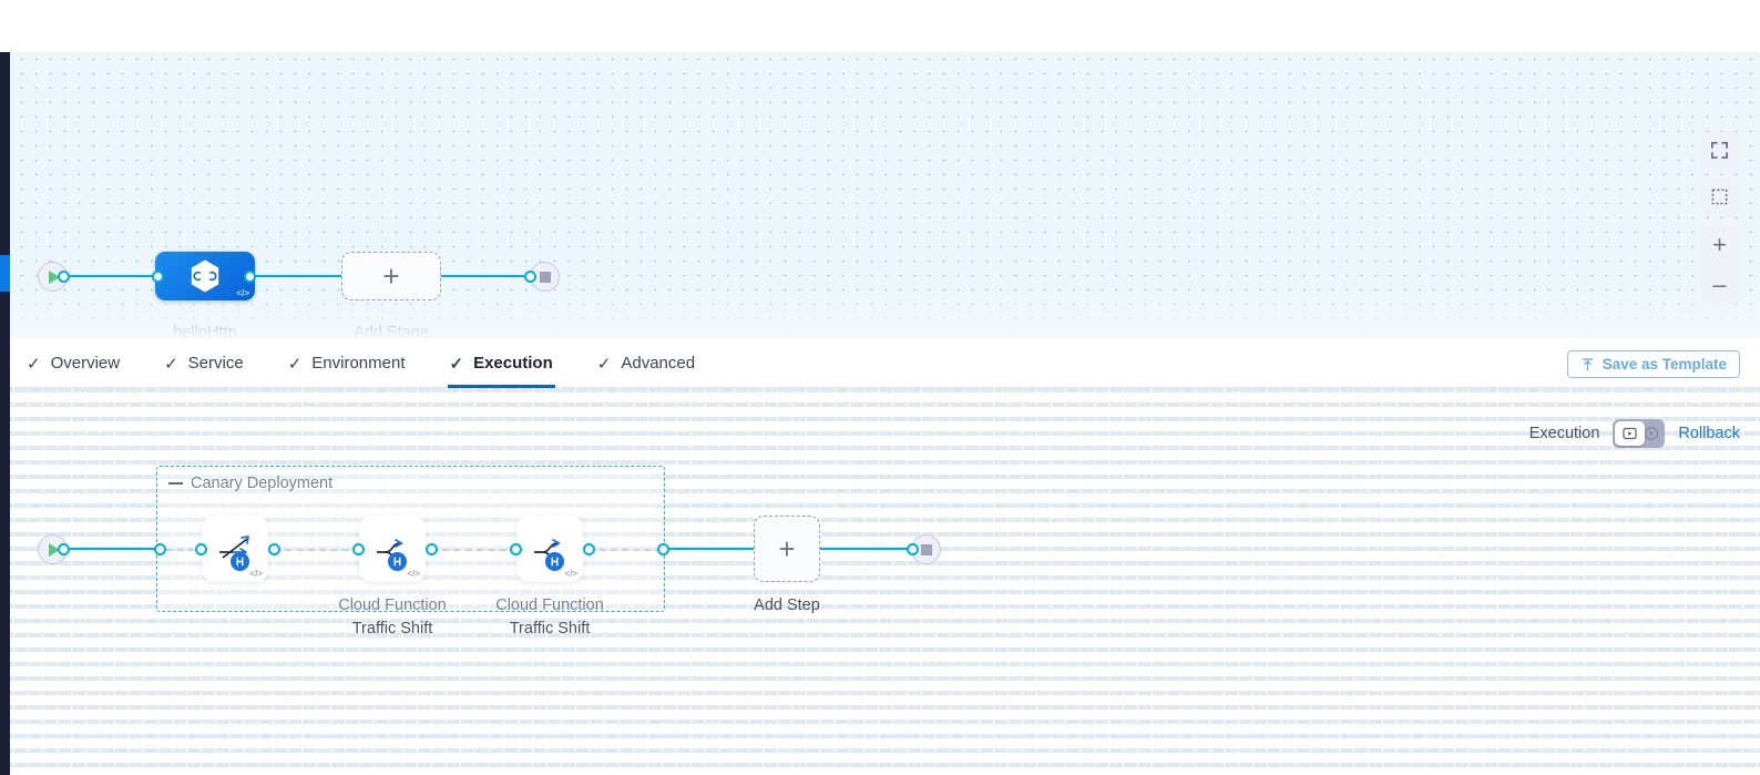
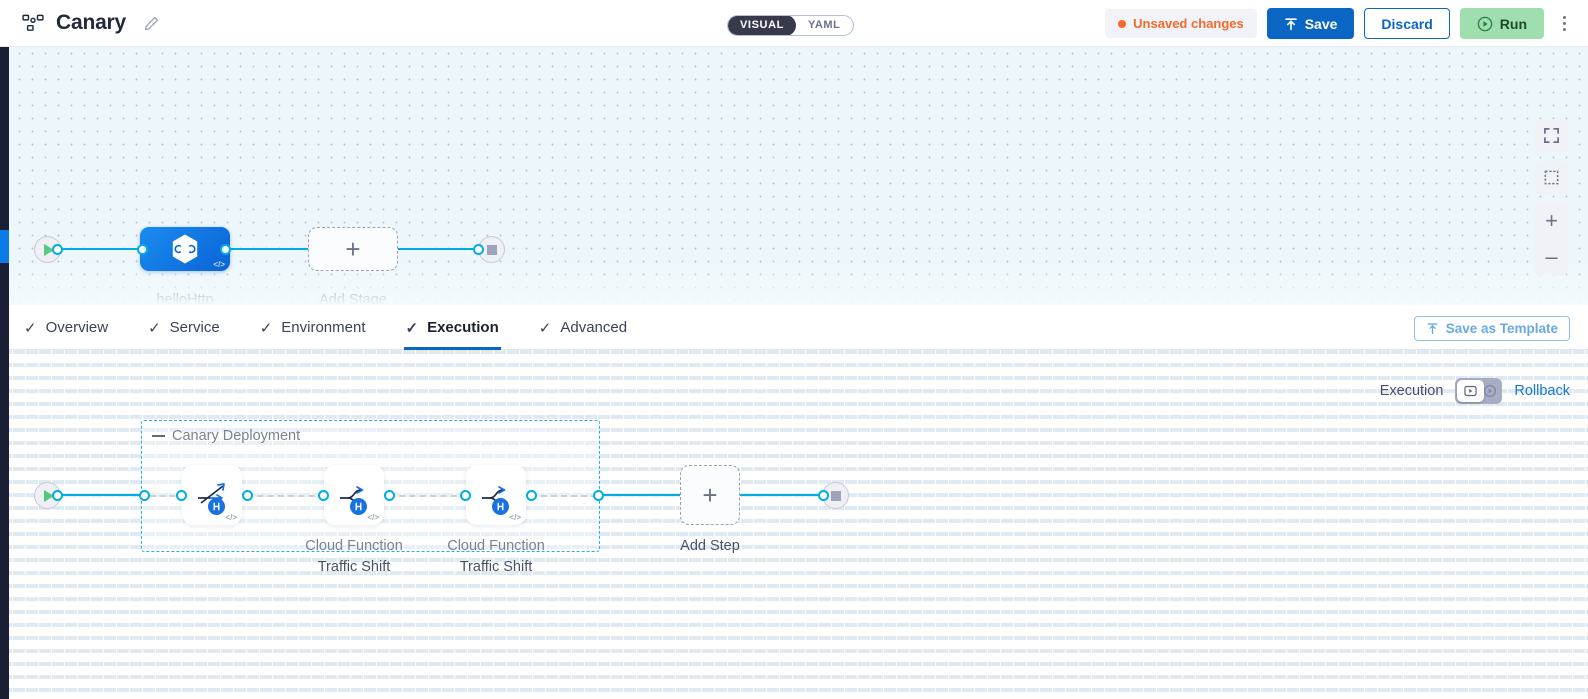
  </>
  +
  +
  –
+ Canary
+ VISUAL
+ YAML
+ Unsaved changes
+ Save
+ Discard
+ Run
  ✓
  Overview
  ✓
  Service
  ✓
  Environment
  ✓
  Execution
  ✓
  Advanced
  Save as Template
  Execution
  Rollback
  Canary Deployment
  </>
  </>
  </>
  Cloud Function
  Traffic Shift
  Cloud Function
  Traffic Shift
  +
  Add Step
